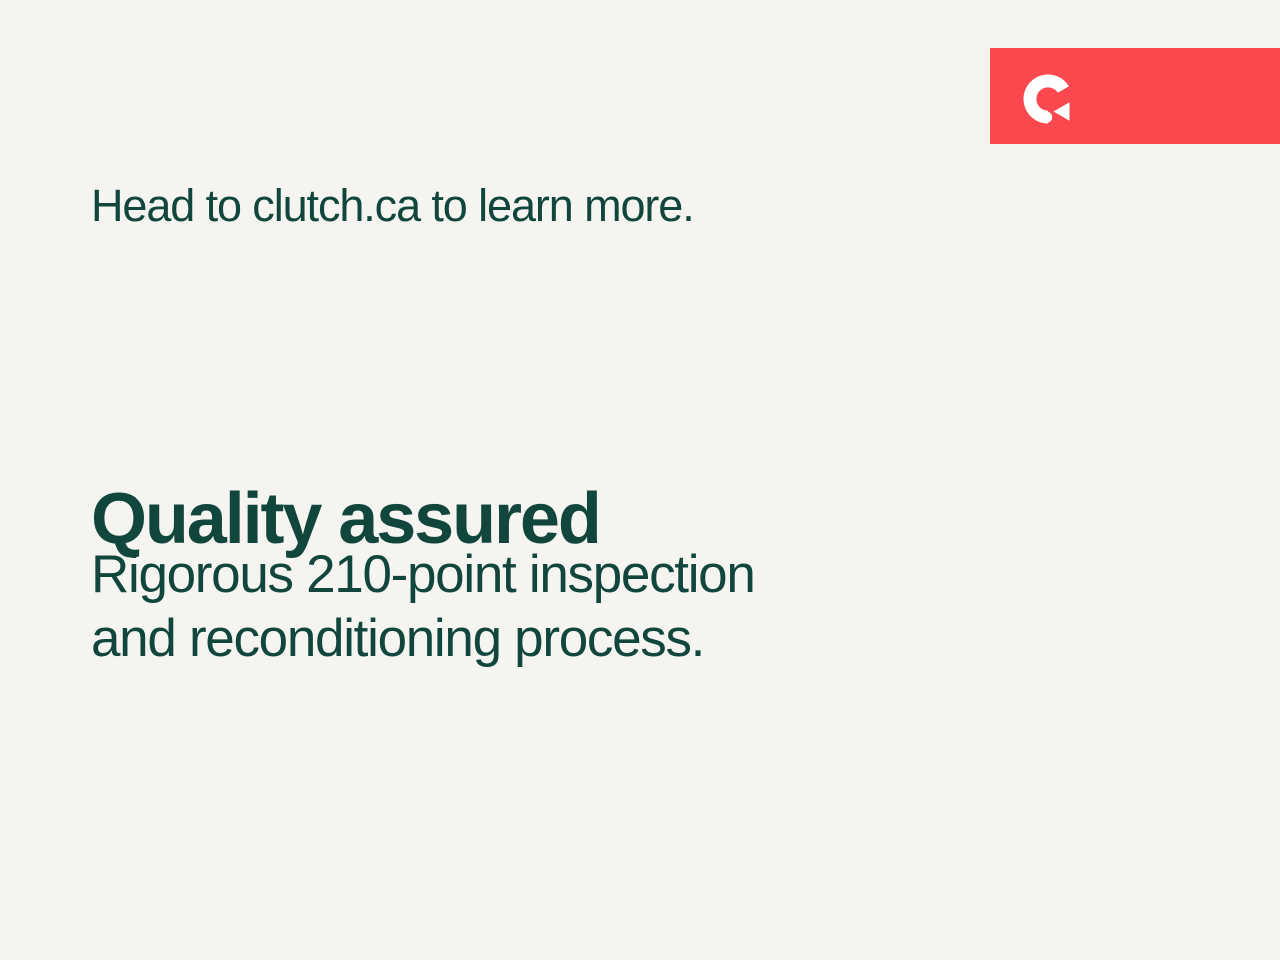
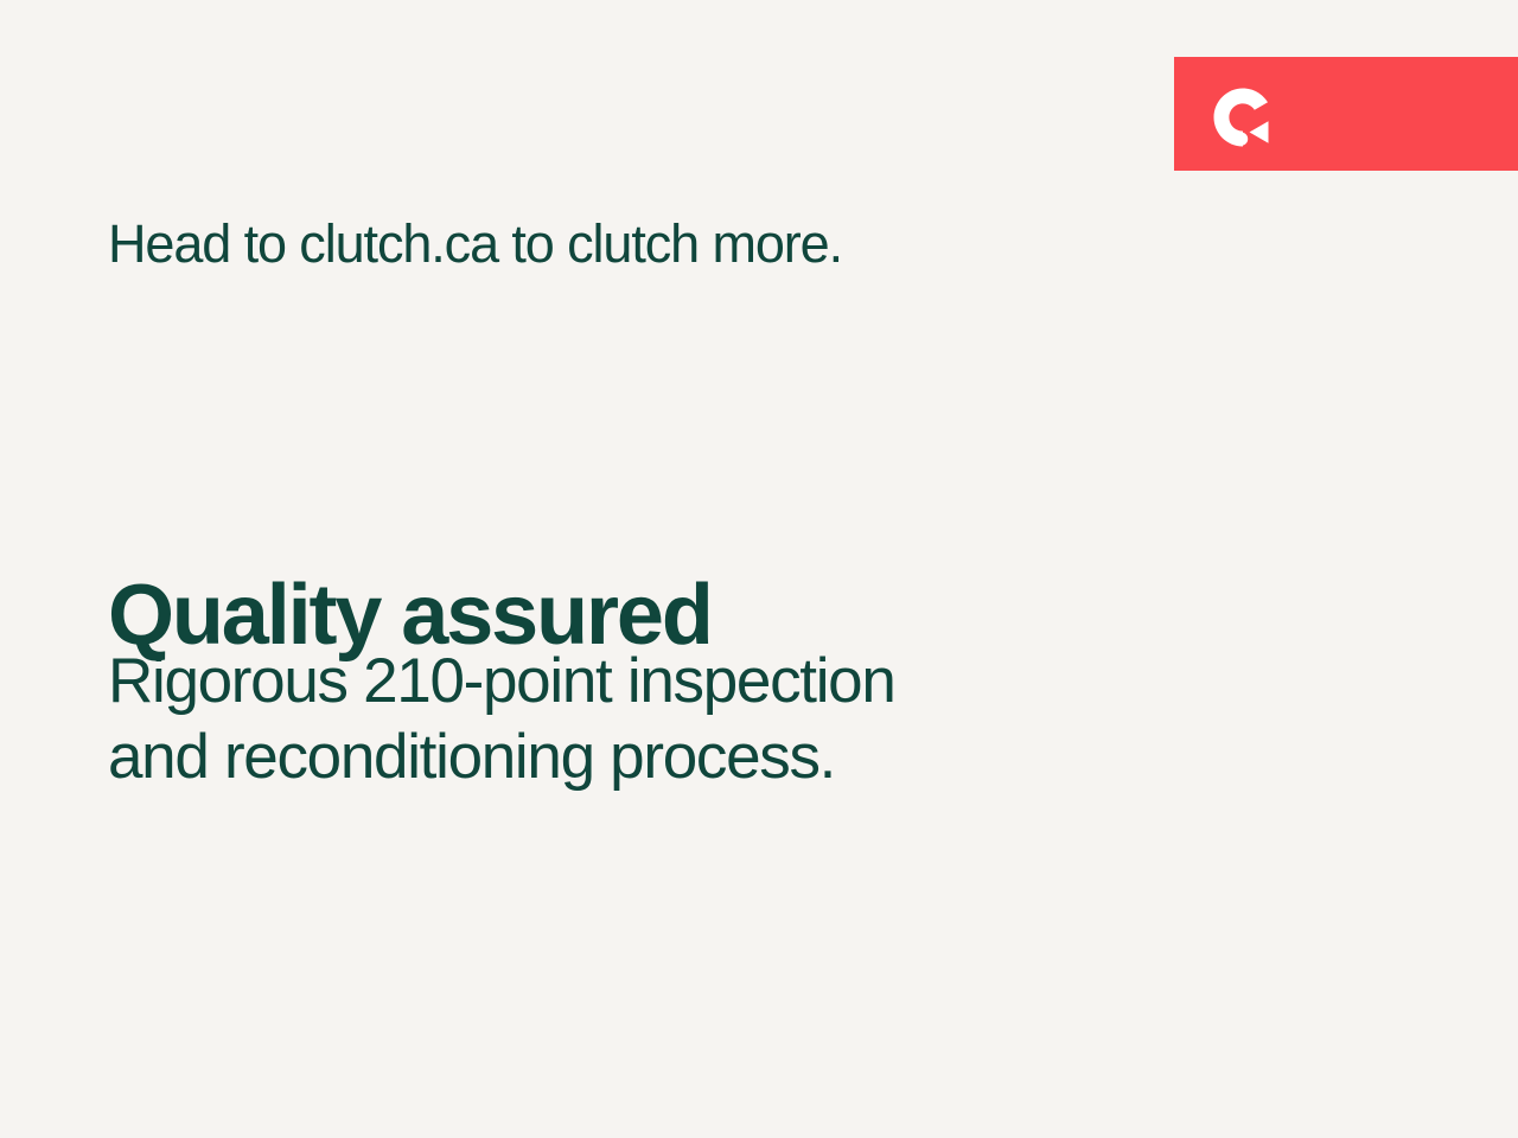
- Head to clutch.ca to learn more.
+ Head to clutch.ca to clutch more.
  Quality assured
  Rigorous 210-point inspection
  and reconditioning process.
